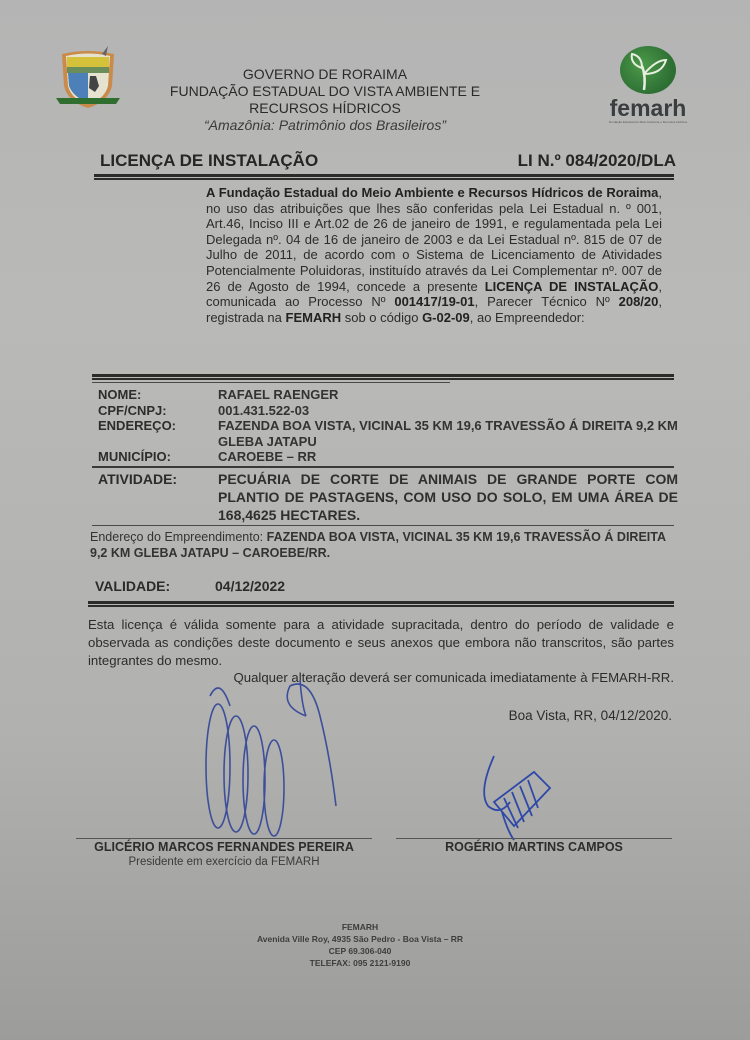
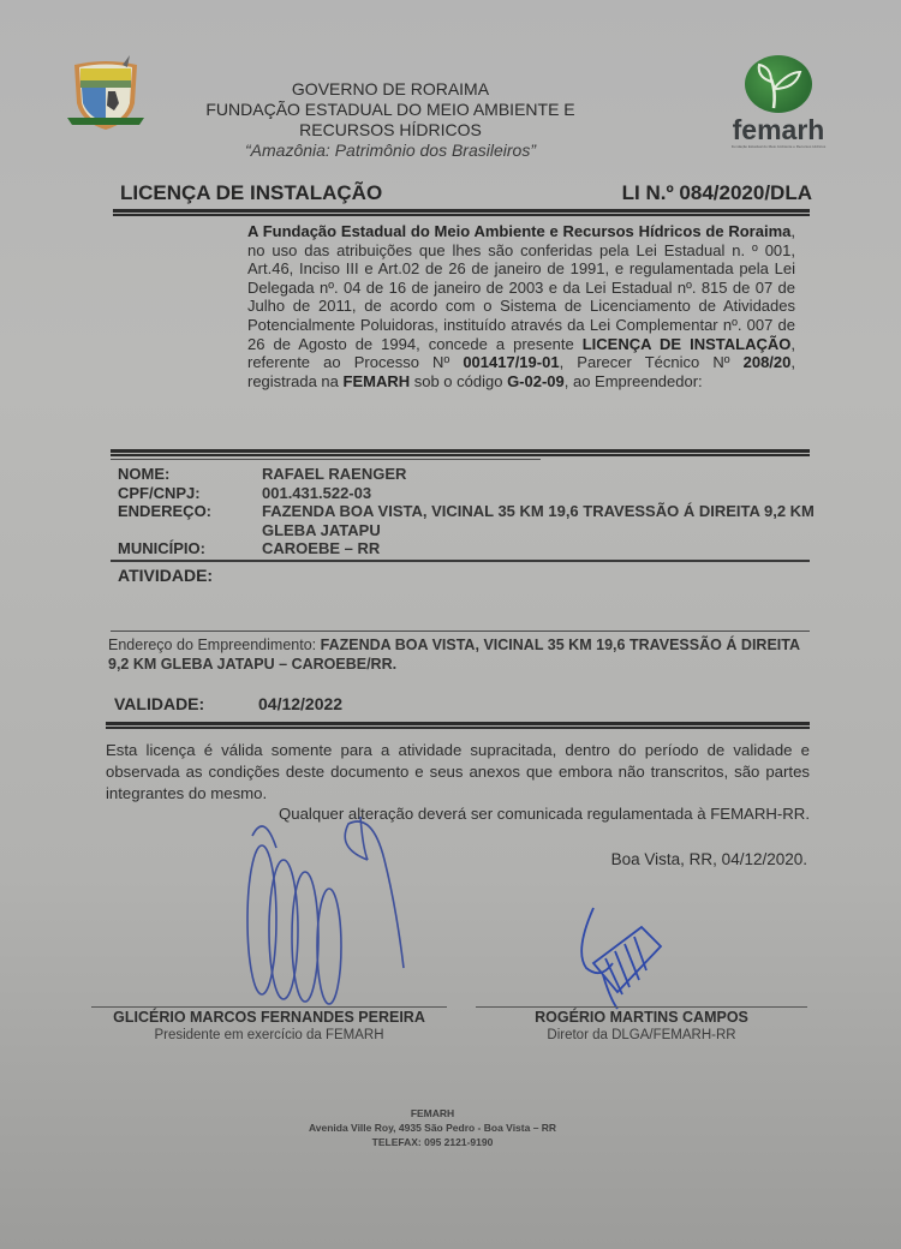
  GOVERNO DE RORAIMA
- FUNDAÇÃO ESTADUAL DO VISTA AMBIENTE E
+ FUNDAÇÃO ESTADUAL DO MEIO AMBIENTE E
  RECURSOS HÍDRICOS
  “Amazônia: Patrimônio dos Brasileiros”
  femarh
  LICENÇA DE INSTALAÇÃO
  LI N.º 084/2020/DLA
- A Fundação Estadual do Meio Ambiente e Recursos Hídricos de Roraima, no uso das atribuições que lhes são conferidas pela Lei Estadual n. º 001, Art.46, Inciso III e Art.02 de 26 de janeiro de 1991, e regulamentada pela Lei Delegada nº. 04 de 16 de janeiro de 2003 e da Lei Estadual nº. 815 de 07 de Julho de 2011, de acordo com o Sistema de Licenciamento de Atividades Potencialmente Poluidoras, instituído através da Lei Complementar nº. 007 de 26 de Agosto de 1994, concede a presente LICENÇA DE INSTALAÇÃO, comunicada ao Processo Nº 001417/19-01, Parecer Técnico Nº 208/20, registrada na FEMARH sob o código G-02-09, ao Empreendedor:
+ A Fundação Estadual do Meio Ambiente e Recursos Hídricos de Roraima, no uso das atribuições que lhes são conferidas pela Lei Estadual n. º 001, Art.46, Inciso III e Art.02 de 26 de janeiro de 1991, e regulamentada pela Lei Delegada nº. 04 de 16 de janeiro de 2003 e da Lei Estadual nº. 815 de 07 de Julho de 2011, de acordo com o Sistema de Licenciamento de Atividades Potencialmente Poluidoras, instituído através da Lei Complementar nº. 007 de 26 de Agosto de 1994, concede a presente LICENÇA DE INSTALAÇÃO, referente ao Processo Nº 001417/19-01, Parecer Técnico Nº 208/20, registrada na FEMARH sob o código G-02-09, ao Empreendedor:
  NOME:
  RAFAEL RAENGER
  CPF/CNPJ:
  001.431.522-03
  ENDEREÇO:
  FAZENDA BOA VISTA, VICINAL 35 KM 19,6 TRAVESSÃO Á DIREITA 9,2 KM GLEBA JATAPU
  MUNICÍPIO:
  CAROEBE – RR
  ATIVIDADE:
- PECUÁRIA DE CORTE DE ANIMAIS DE GRANDE PORTE COM PLANTIO DE PASTAGENS, COM USO DO SOLO, EM UMA ÁREA DE 168,4625 HECTARES.
  Endereço do Empreendimento: FAZENDA BOA VISTA, VICINAL 35 KM 19,6 TRAVESSÃO Á DIREITA 9,2 KM GLEBA JATAPU – CAROEBE/RR.
  VALIDADE:
  04/12/2022
  Esta licença é válida somente para a atividade supracitada, dentro do período de validade e observada as condições deste documento e seus anexos que embora não transcritos, são partes integrantes do mesmo.
- Qualquer alteração deverá ser comunicada imediatamente à FEMARH-RR.
+ Qualquer alteração deverá ser comunicada regulamentada à FEMARH-RR.
  Boa Vista, RR, 04/12/2020.
  GLICÉRIO MARCOS FERNANDES PEREIRA
  Presidente em exercício da FEMARH
  ROGÉRIO MARTINS CAMPOS
+ Diretor da DLGA/FEMARH-RR
  FEMARH
  Avenida Ville Roy, 4935 São Pedro - Boa Vista – RR
- CEP 69.306-040
  TELEFAX: 095 2121-9190
